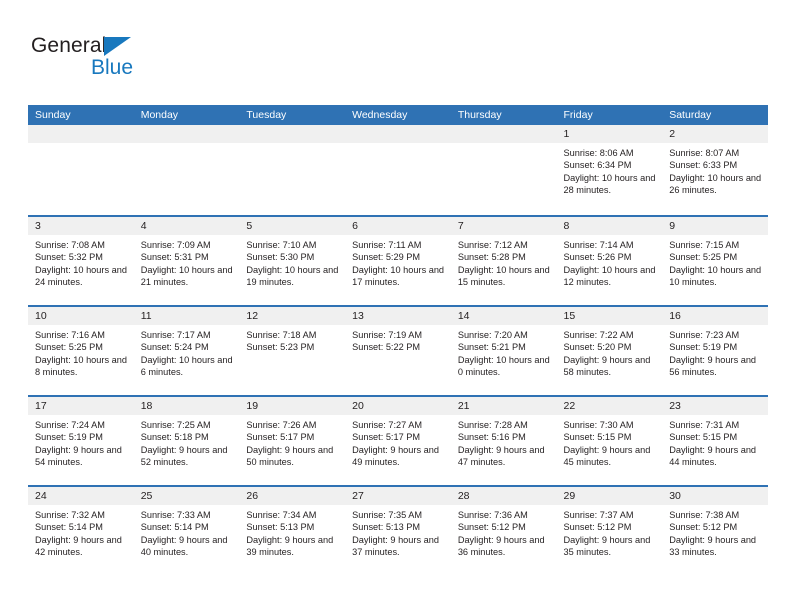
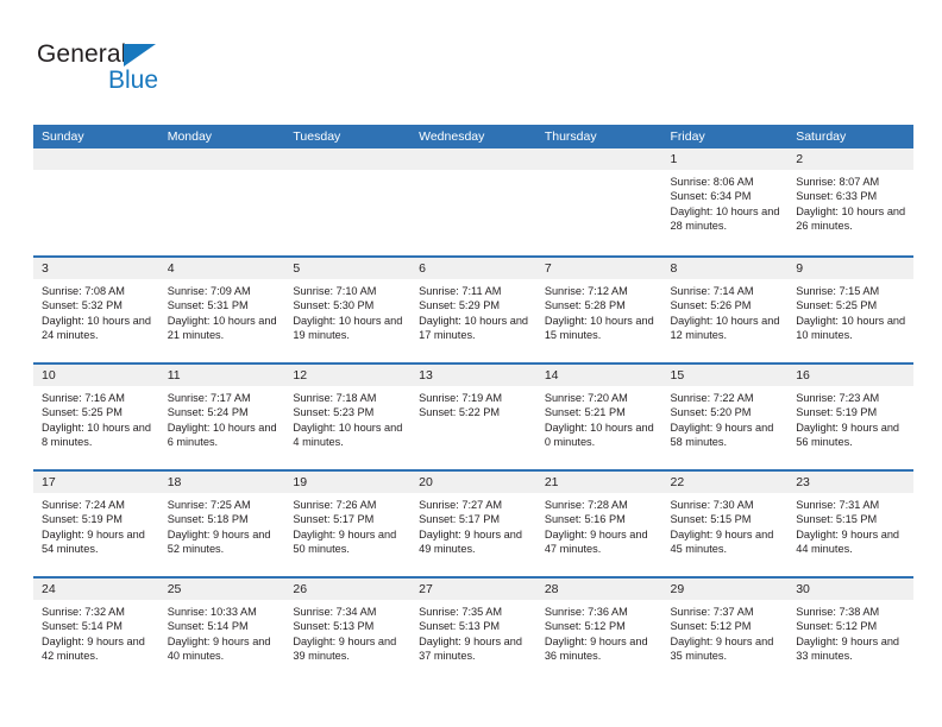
  General
  Blue
  Sunday
  Monday
  Tuesday
  Wednesday
  Thursday
  Friday
  Saturday
  1
  Sunrise: 8:06 AM
  Sunset: 6:34 PM
  Daylight: 10 hours and 28 minutes.
  2
  Sunrise: 8:07 AM
  Sunset: 6:33 PM
  Daylight: 10 hours and 26 minutes.
  3
  Sunrise: 7:08 AM
  Sunset: 5:32 PM
  Daylight: 10 hours and 24 minutes.
  4
  Sunrise: 7:09 AM
  Sunset: 5:31 PM
  Daylight: 10 hours and 21 minutes.
  5
  Sunrise: 7:10 AM
  Sunset: 5:30 PM
  Daylight: 10 hours and 19 minutes.
  6
  Sunrise: 7:11 AM
  Sunset: 5:29 PM
  Daylight: 10 hours and 17 minutes.
  7
  Sunrise: 7:12 AM
  Sunset: 5:28 PM
  Daylight: 10 hours and 15 minutes.
  8
  Sunrise: 7:14 AM
  Sunset: 5:26 PM
  Daylight: 10 hours and 12 minutes.
  9
  Sunrise: 7:15 AM
  Sunset: 5:25 PM
  Daylight: 10 hours and 10 minutes.
  10
  Sunrise: 7:16 AM
  Sunset: 5:25 PM
  Daylight: 10 hours and 8 minutes.
  11
  Sunrise: 7:17 AM
  Sunset: 5:24 PM
  Daylight: 10 hours and 6 minutes.
  12
  Sunrise: 7:18 AM
  Sunset: 5:23 PM
+ Daylight: 10 hours and 4 minutes.
  13
  Sunrise: 7:19 AM
  Sunset: 5:22 PM
  14
  Sunrise: 7:20 AM
  Sunset: 5:21 PM
  Daylight: 10 hours and 0 minutes.
  15
  Sunrise: 7:22 AM
  Sunset: 5:20 PM
  Daylight: 9 hours and 58 minutes.
  16
  Sunrise: 7:23 AM
  Sunset: 5:19 PM
  Daylight: 9 hours and 56 minutes.
  17
  Sunrise: 7:24 AM
  Sunset: 5:19 PM
  Daylight: 9 hours and 54 minutes.
  18
  Sunrise: 7:25 AM
  Sunset: 5:18 PM
  Daylight: 9 hours and 52 minutes.
  19
  Sunrise: 7:26 AM
  Sunset: 5:17 PM
  Daylight: 9 hours and 50 minutes.
  20
  Sunrise: 7:27 AM
  Sunset: 5:17 PM
  Daylight: 9 hours and 49 minutes.
  21
  Sunrise: 7:28 AM
  Sunset: 5:16 PM
  Daylight: 9 hours and 47 minutes.
  22
  Sunrise: 7:30 AM
  Sunset: 5:15 PM
  Daylight: 9 hours and 45 minutes.
  23
  Sunrise: 7:31 AM
  Sunset: 5:15 PM
  Daylight: 9 hours and 44 minutes.
  24
  Sunrise: 7:32 AM
  Sunset: 5:14 PM
  Daylight: 9 hours and 42 minutes.
  25
- Sunrise: 7:33 AM
+ Sunrise: 10:33 AM
  Sunset: 5:14 PM
  Daylight: 9 hours and 40 minutes.
  26
  Sunrise: 7:34 AM
  Sunset: 5:13 PM
  Daylight: 9 hours and 39 minutes.
  27
  Sunrise: 7:35 AM
  Sunset: 5:13 PM
  Daylight: 9 hours and 37 minutes.
  28
  Sunrise: 7:36 AM
  Sunset: 5:12 PM
  Daylight: 9 hours and 36 minutes.
  29
  Sunrise: 7:37 AM
  Sunset: 5:12 PM
  Daylight: 9 hours and 35 minutes.
  30
  Sunrise: 7:38 AM
  Sunset: 5:12 PM
  Daylight: 9 hours and 33 minutes.
